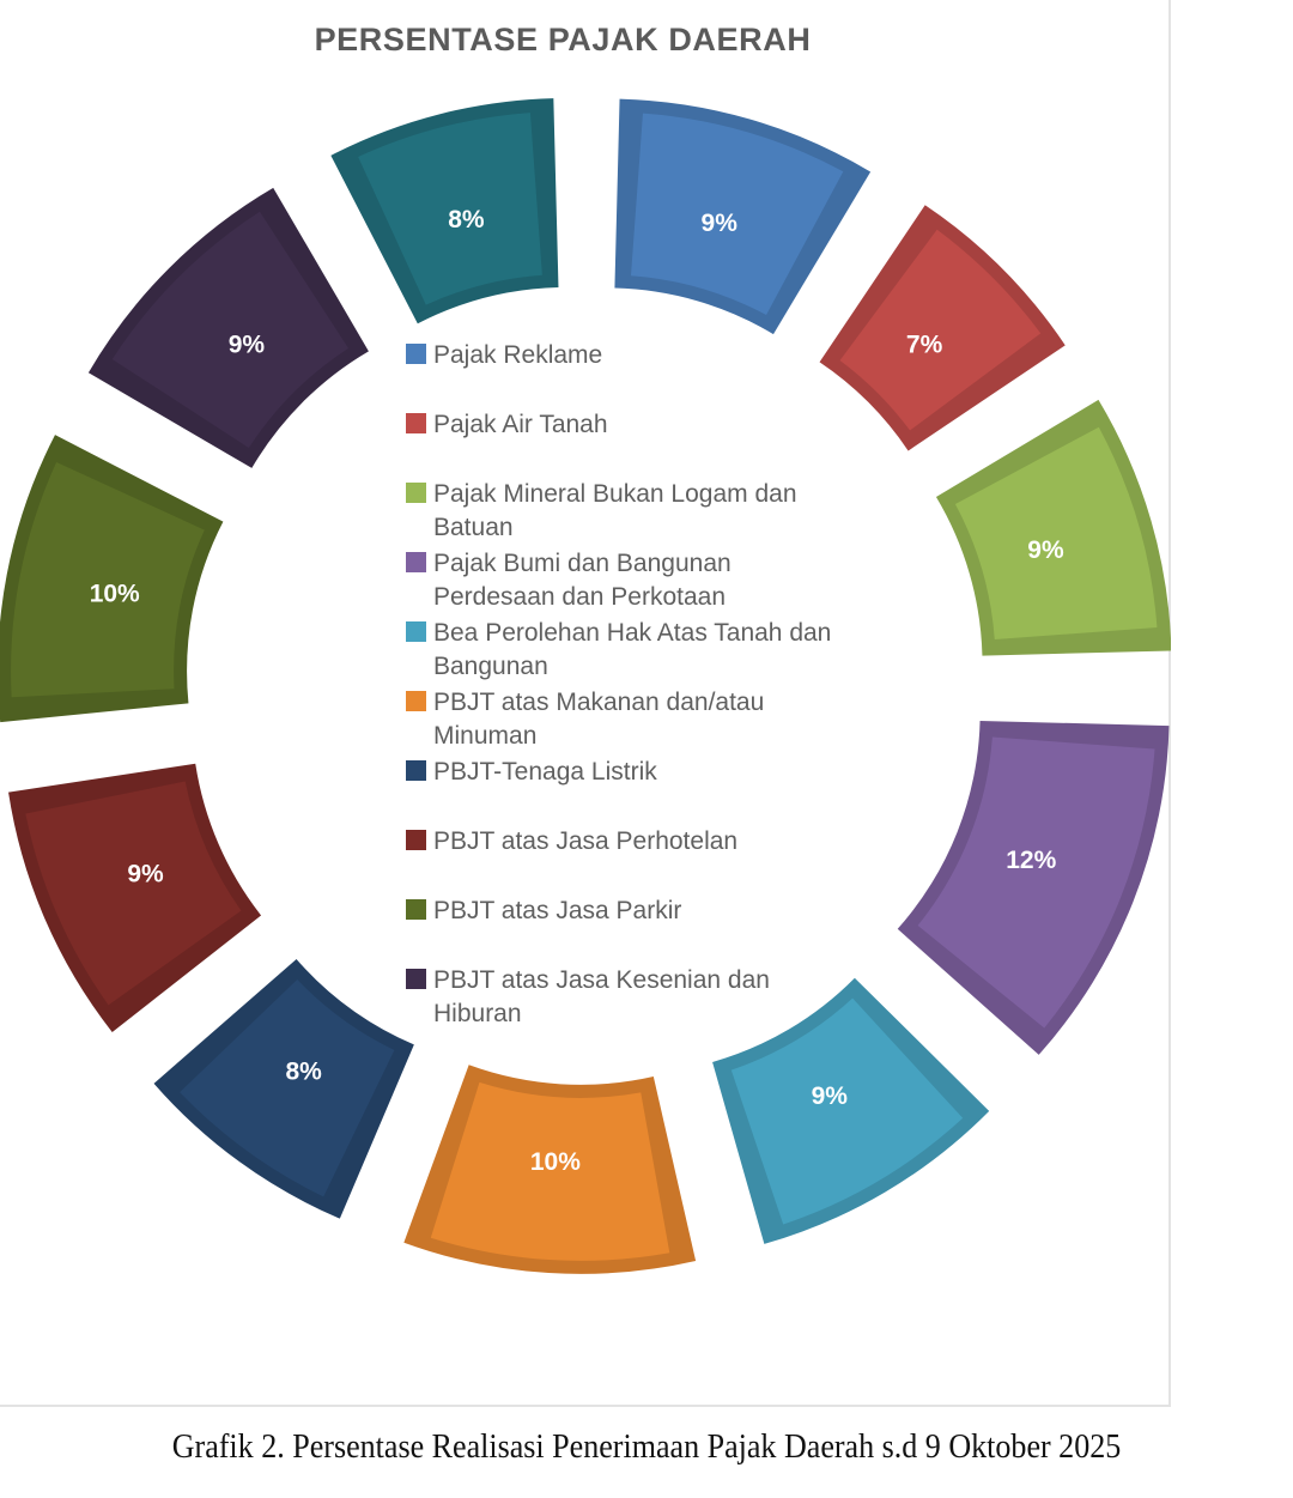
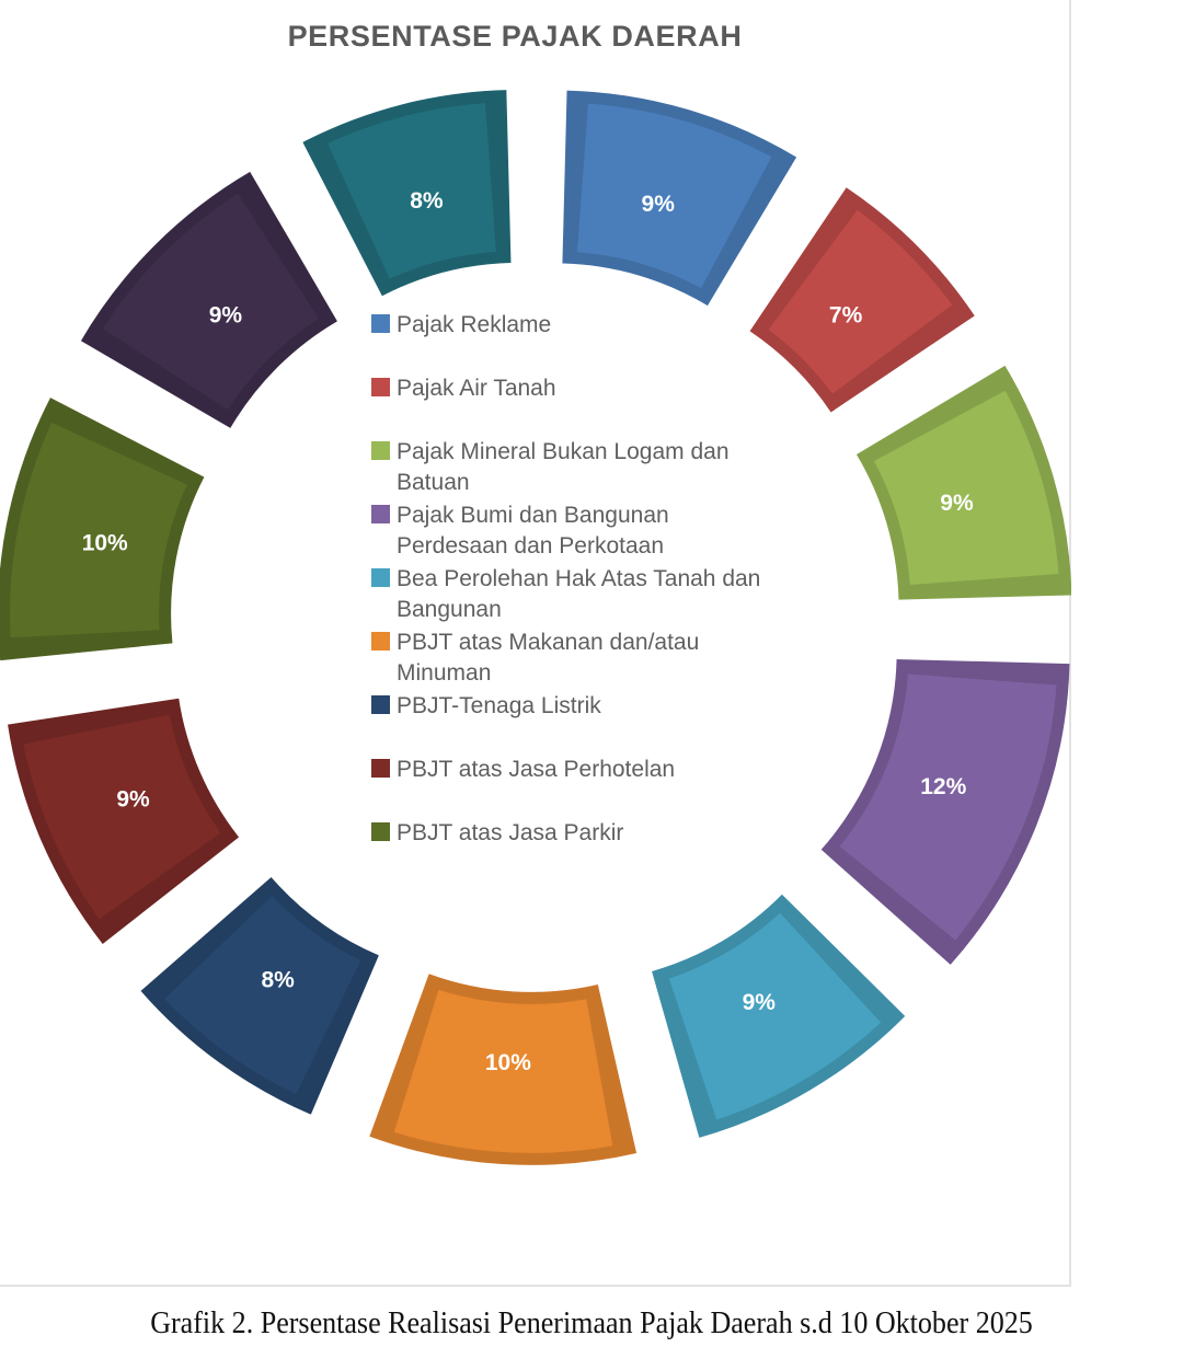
  PERSENTASE PAJAK DAERAH
  9%
  7%
  9%
  12%
  9%
  10%
  8%
  9%
  10%
  9%
  8%
  Pajak Reklame
  Pajak Air Tanah
  Pajak Mineral Bukan Logam dan
  Batuan
  Pajak Bumi dan Bangunan
  Perdesaan dan Perkotaan
  Bea Perolehan Hak Atas Tanah dan
  Bangunan
  PBJT atas Makanan dan/atau
  Minuman
  PBJT-Tenaga Listrik
  PBJT atas Jasa Perhotelan
  PBJT atas Jasa Parkir
- PBJT atas Jasa Kesenian dan
- Hiburan
- Grafik 2. Persentase Realisasi Penerimaan Pajak Daerah s.d 9 Oktober 2025
+ Grafik 2. Persentase Realisasi Penerimaan Pajak Daerah s.d 10 Oktober 2025
